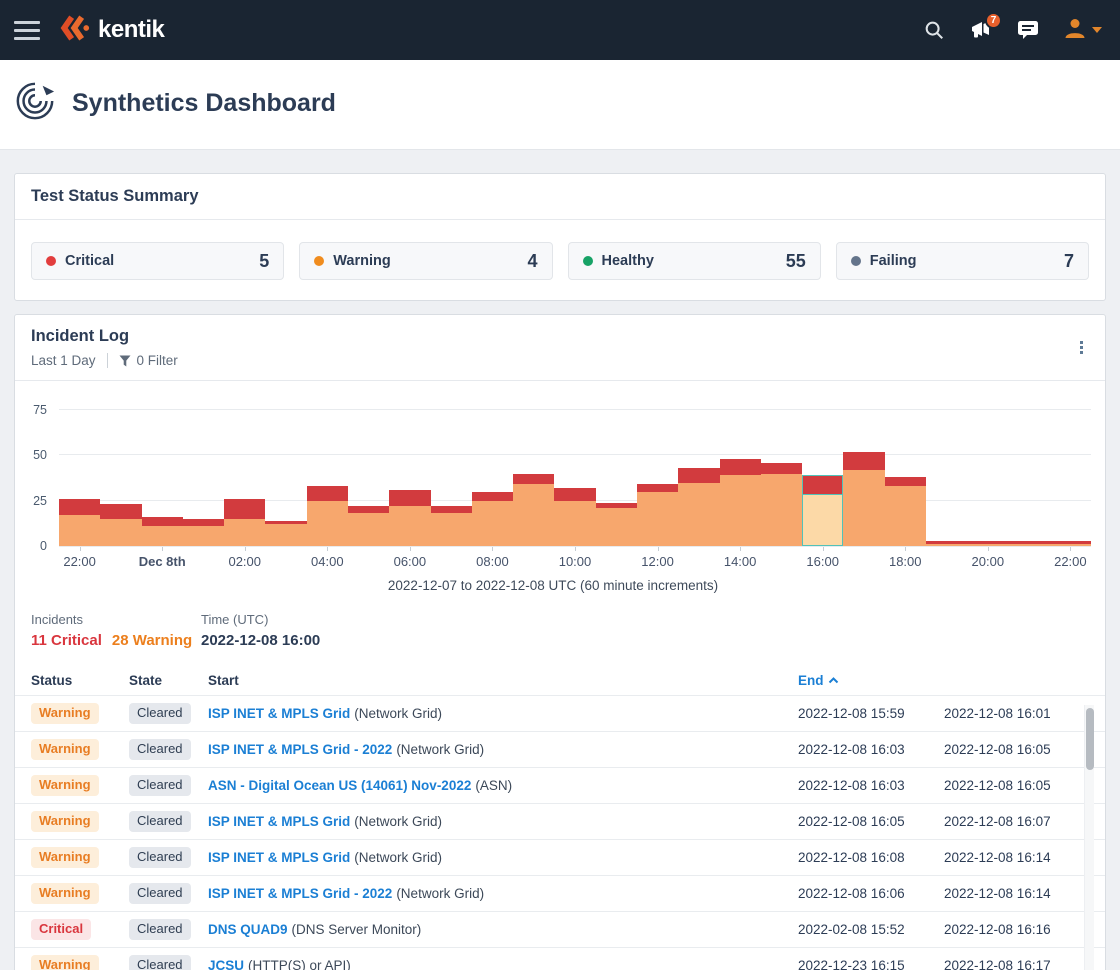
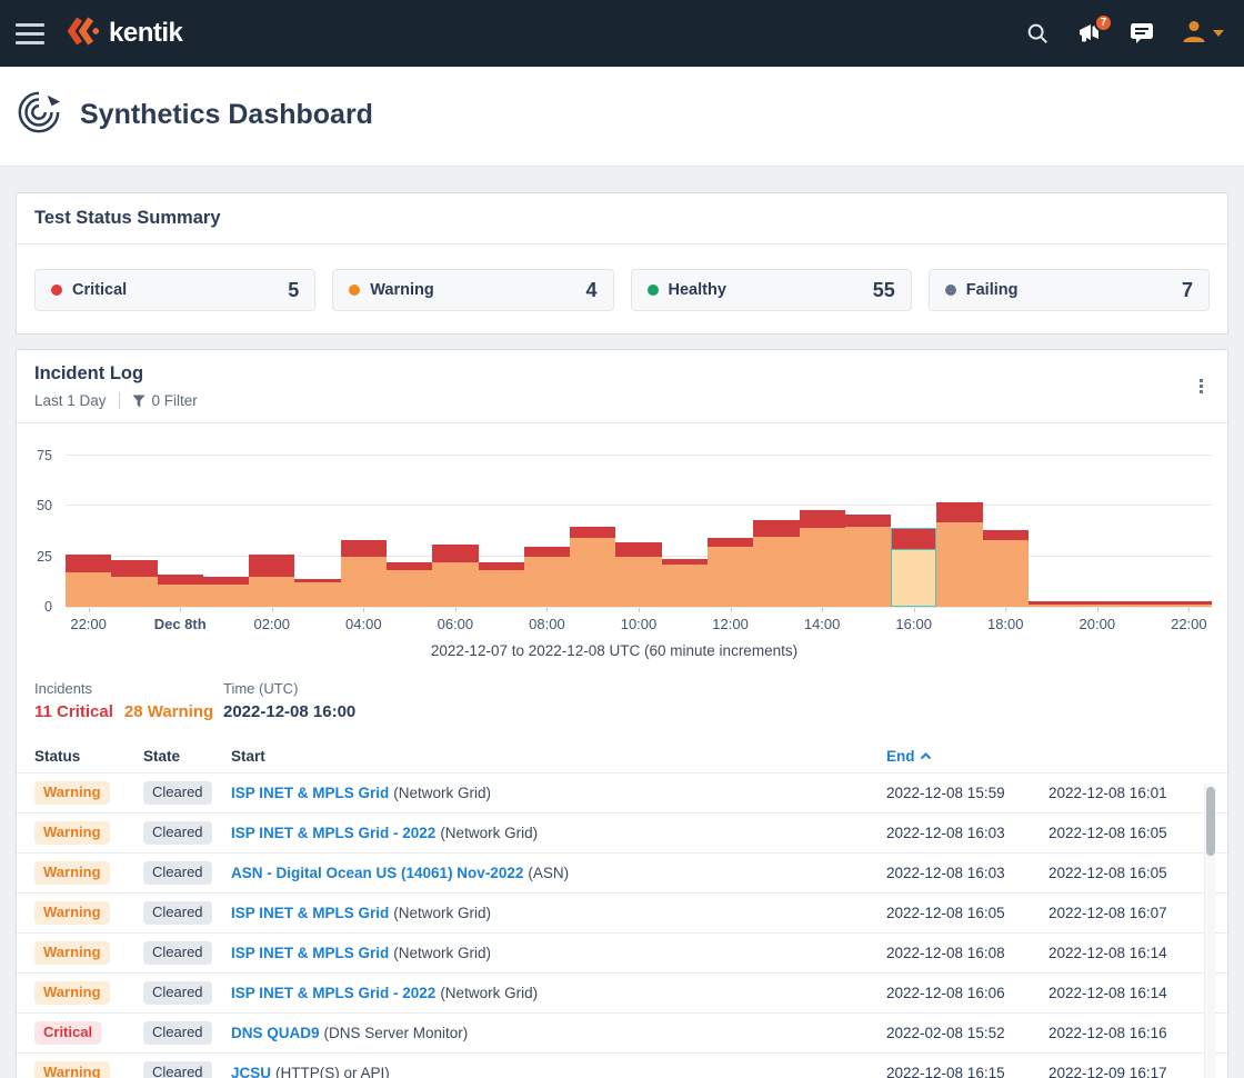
  kentik
  7
  Synthetics Dashboard
  Test Status Summary
  Critical
  5
  Warning
  4
  Healthy
  55
  Failing
  7
  Incident Log
  Last 1 Day
  0 Filter
  0
  25
  50
  75
  22:00
  Dec 8th
  02:00
  04:00
  06:00
  08:00
  10:00
  12:00
  14:00
  16:00
  18:00
  20:00
  22:00
  2022-12-07 to 2022-12-08 UTC (60 minute increments)
  Incidents
  11 Critical
  28 Warning
  Time (UTC)
  2022-12-08 16:00
  Status
  State
  Start
  End
  Warning
  Cleared
  ISP INET & MPLS Grid (Network Grid)
  2022-12-08 15:59
  2022-12-08 16:01
  Warning
  Cleared
  ISP INET & MPLS Grid - 2022 (Network Grid)
  2022-12-08 16:03
  2022-12-08 16:05
  Warning
  Cleared
  ASN - Digital Ocean US (14061) Nov-2022 (ASN)
  2022-12-08 16:03
  2022-12-08 16:05
  Warning
  Cleared
  ISP INET & MPLS Grid (Network Grid)
  2022-12-08 16:05
  2022-12-08 16:07
  Warning
  Cleared
  ISP INET & MPLS Grid (Network Grid)
  2022-12-08 16:08
  2022-12-08 16:14
  Warning
  Cleared
  ISP INET & MPLS Grid - 2022 (Network Grid)
  2022-12-08 16:06
  2022-12-08 16:14
  Critical
  Cleared
  DNS QUAD9 (DNS Server Monitor)
  2022-02-08 15:52
  2022-12-08 16:16
  Warning
  Cleared
  JCSU (HTTP(S) or API)
- 2022-12-23 16:15
+ 2022-12-08 16:15
- 2022-12-08 16:17
+ 2022-12-09 16:17
